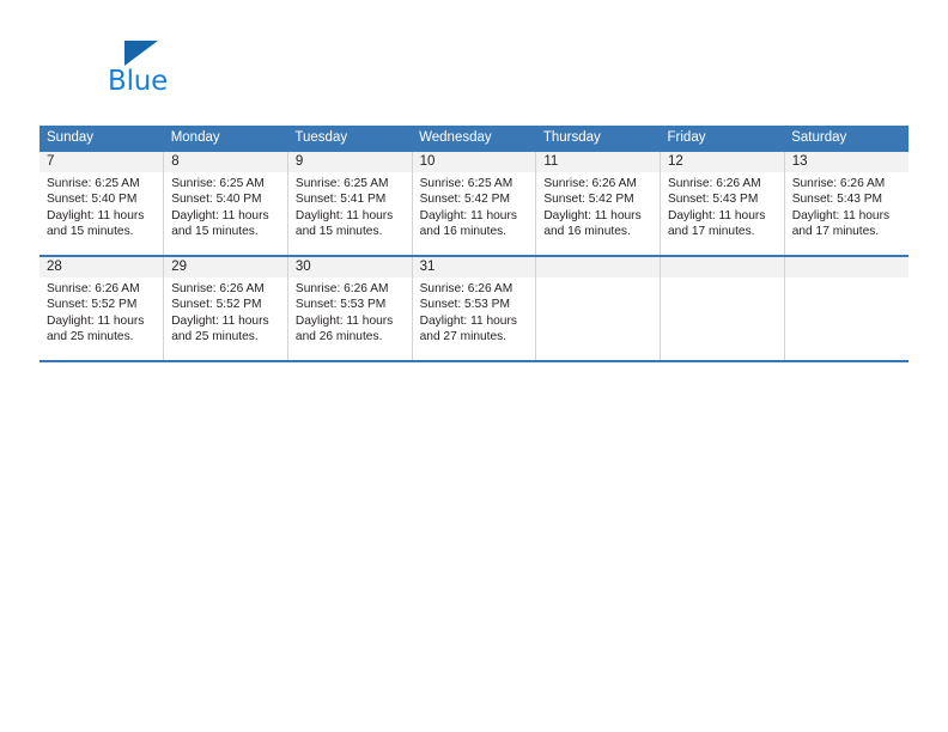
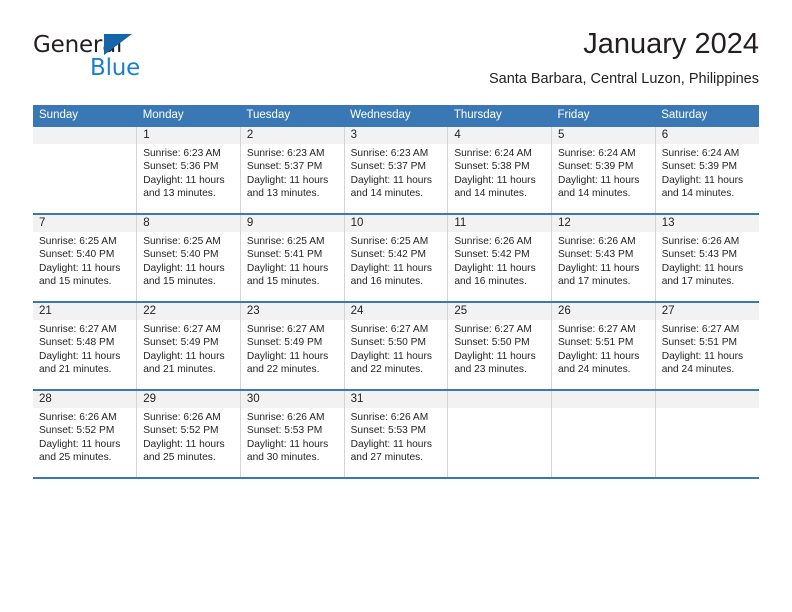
+ General
  Blue
+ January 2024
+ Santa Barbara, Central Luzon, Philippines
  Sunday	Monday	Tuesday	Wednesday	Thursday	Friday	Saturday
+ 	1Sunrise: 6:23 AMSunset: 5:36 PMDaylight: 11 hoursand 13 minutes.	2Sunrise: 6:23 AMSunset: 5:37 PMDaylight: 11 hoursand 13 minutes.	3Sunrise: 6:23 AMSunset: 5:37 PMDaylight: 11 hoursand 14 minutes.	4Sunrise: 6:24 AMSunset: 5:38 PMDaylight: 11 hoursand 14 minutes.	5Sunrise: 6:24 AMSunset: 5:39 PMDaylight: 11 hoursand 14 minutes.	6Sunrise: 6:24 AMSunset: 5:39 PMDaylight: 11 hoursand 14 minutes.
  7Sunrise: 6:25 AMSunset: 5:40 PMDaylight: 11 hoursand 15 minutes.	8Sunrise: 6:25 AMSunset: 5:40 PMDaylight: 11 hoursand 15 minutes.	9Sunrise: 6:25 AMSunset: 5:41 PMDaylight: 11 hoursand 15 minutes.	10Sunrise: 6:25 AMSunset: 5:42 PMDaylight: 11 hoursand 16 minutes.	11Sunrise: 6:26 AMSunset: 5:42 PMDaylight: 11 hoursand 16 minutes.	12Sunrise: 6:26 AMSunset: 5:43 PMDaylight: 11 hoursand 17 minutes.	13Sunrise: 6:26 AMSunset: 5:43 PMDaylight: 11 hoursand 17 minutes.
+ 21Sunrise: 6:27 AMSunset: 5:48 PMDaylight: 11 hoursand 21 minutes.	22Sunrise: 6:27 AMSunset: 5:49 PMDaylight: 11 hoursand 21 minutes.	23Sunrise: 6:27 AMSunset: 5:49 PMDaylight: 11 hoursand 22 minutes.	24Sunrise: 6:27 AMSunset: 5:50 PMDaylight: 11 hoursand 22 minutes.	25Sunrise: 6:27 AMSunset: 5:50 PMDaylight: 11 hoursand 23 minutes.	26Sunrise: 6:27 AMSunset: 5:51 PMDaylight: 11 hoursand 24 minutes.	27Sunrise: 6:27 AMSunset: 5:51 PMDaylight: 11 hoursand 24 minutes.
- 28Sunrise: 6:26 AMSunset: 5:52 PMDaylight: 11 hoursand 25 minutes.	29Sunrise: 6:26 AMSunset: 5:52 PMDaylight: 11 hoursand 25 minutes.	30Sunrise: 6:26 AMSunset: 5:53 PMDaylight: 11 hoursand 26 minutes.	31Sunrise: 6:26 AMSunset: 5:53 PMDaylight: 11 hoursand 27 minutes.
+ 28Sunrise: 6:26 AMSunset: 5:52 PMDaylight: 11 hoursand 25 minutes.	29Sunrise: 6:26 AMSunset: 5:52 PMDaylight: 11 hoursand 25 minutes.	30Sunrise: 6:26 AMSunset: 5:53 PMDaylight: 11 hoursand 30 minutes.	31Sunrise: 6:26 AMSunset: 5:53 PMDaylight: 11 hoursand 27 minutes.
